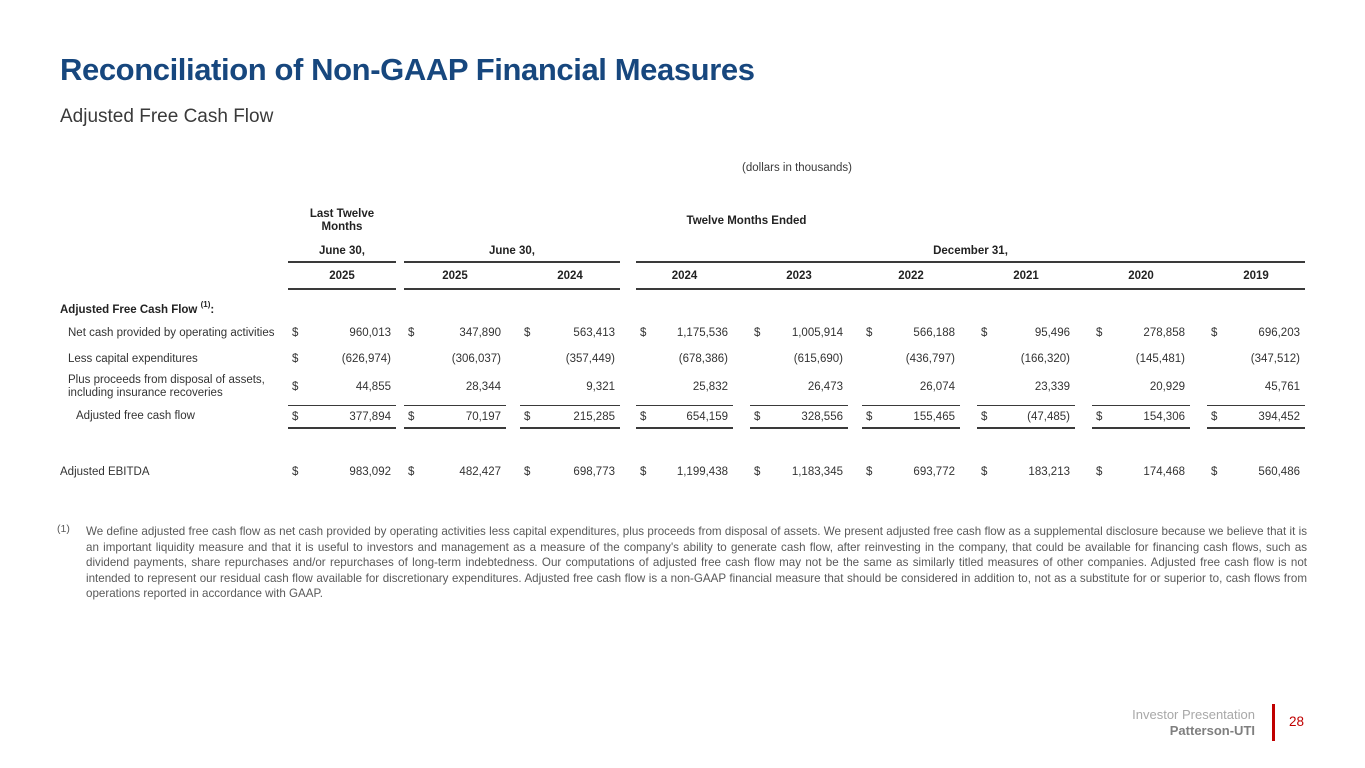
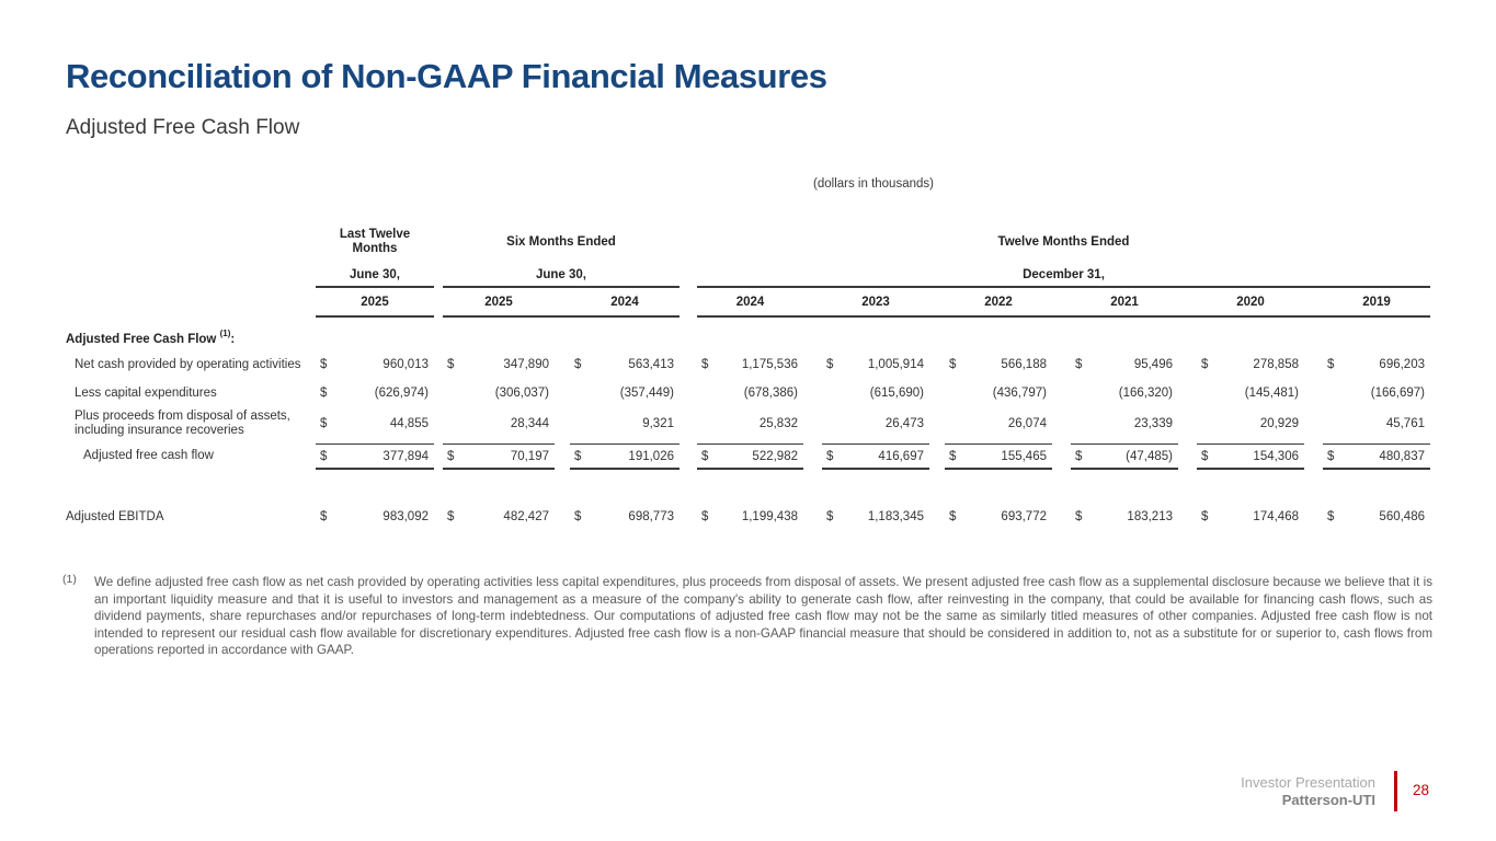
  Reconciliation of Non-GAAP Financial Measures
  Adjusted Free Cash Flow
  (dollars in thousands)
  Last Twelve Months
+ Six Months Ended
  Twelve Months Ended
  June 30,
  June 30,
  December 31,
  2025
  2025
  2024
  2024
  2023
  2022
  2021
  2020
  2019
  Adjusted Free Cash Flow (1):
  Net cash provided by operating activities
  $
  960,013
  $
  347,890
  $
  563,413
  $
  1,175,536
  $
  1,005,914
  $
  566,188
  $
  95,496
  $
  278,858
  $
  696,203
  Less capital expenditures
  $
  (626,974)
  (306,037)
  (357,449)
  (678,386)
  (615,690)
  (436,797)
  (166,320)
  (145,481)
- (347,512)
+ (166,697)
  Plus proceeds from disposal of assets,
  including insurance recoveries
  $
  44,855
  28,344
  9,321
  25,832
  26,473
  26,074
  23,339
  20,929
  45,761
  Adjusted free cash flow
  $
  377,894
  $
  70,197
  $
- 215,285
+ 191,026
  $
- 654,159
+ 522,982
  $
- 328,556
+ 416,697
  $
  155,465
  $
  (47,485)
  $
  154,306
  $
- 394,452
+ 480,837
  Adjusted EBITDA
  $
  983,092
  $
  482,427
  $
  698,773
  $
  1,199,438
  $
  1,183,345
  $
  693,772
  $
  183,213
  $
  174,468
  $
  560,486
  (1)
  We define adjusted free cash flow as net cash provided by operating activities less capital expenditures, plus proceeds from disposal of assets. We present adjusted free cash flow as a supplemental disclosure because we believe that it is an important liquidity measure and that it is useful to investors and management as a measure of the company's ability to generate cash flow, after reinvesting in the company, that could be available for financing cash flows, such as dividend payments, share repurchases and/or repurchases of long-term indebtedness. Our computations of adjusted free cash flow may not be the same as similarly titled measures of other companies. Adjusted free cash flow is not intended to represent our residual cash flow available for discretionary expenditures. Adjusted free cash flow is a non-GAAP financial measure that should be considered in addition to, not as a substitute for or superior to, cash flows from operations reported in accordance with GAAP.
  Investor Presentation
  Patterson-UTI
  28
